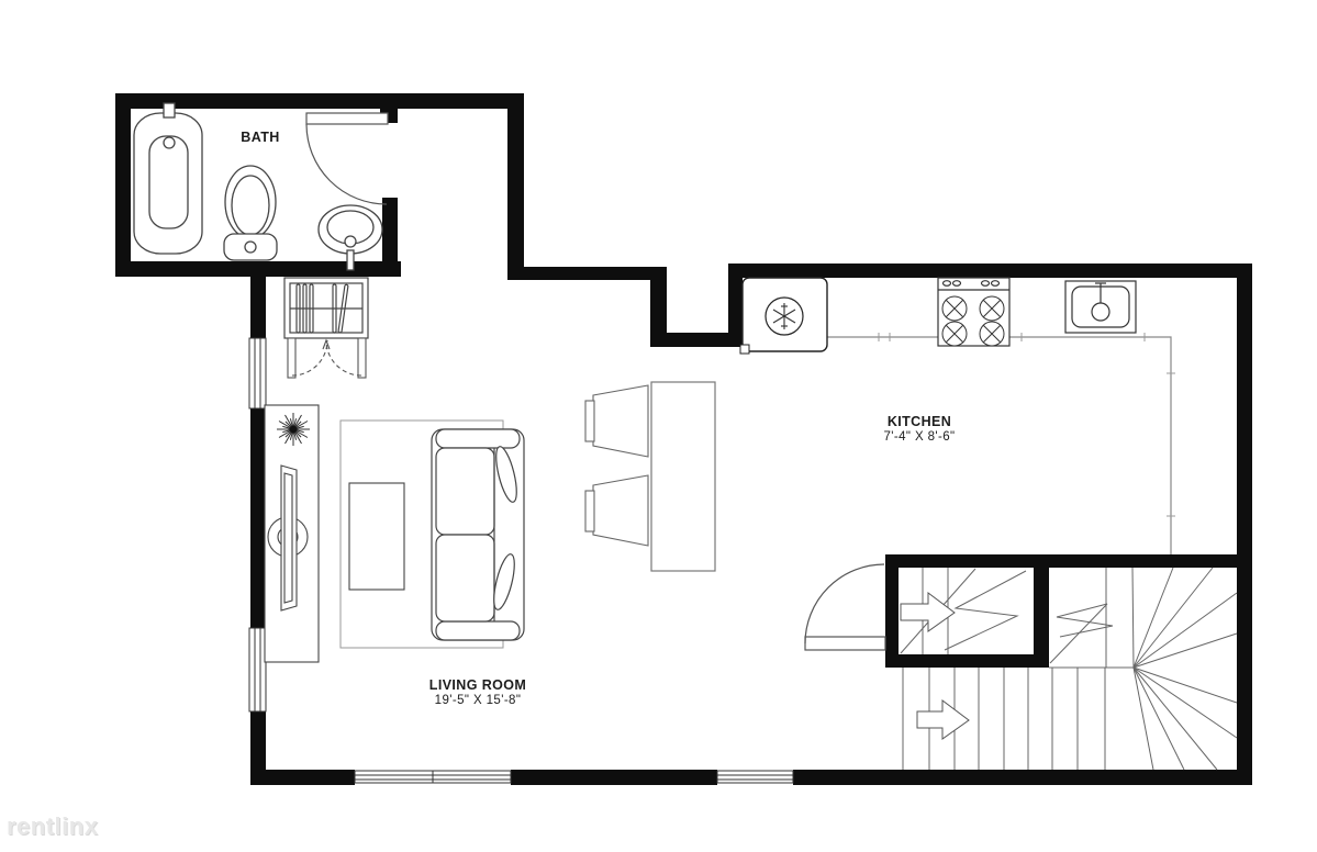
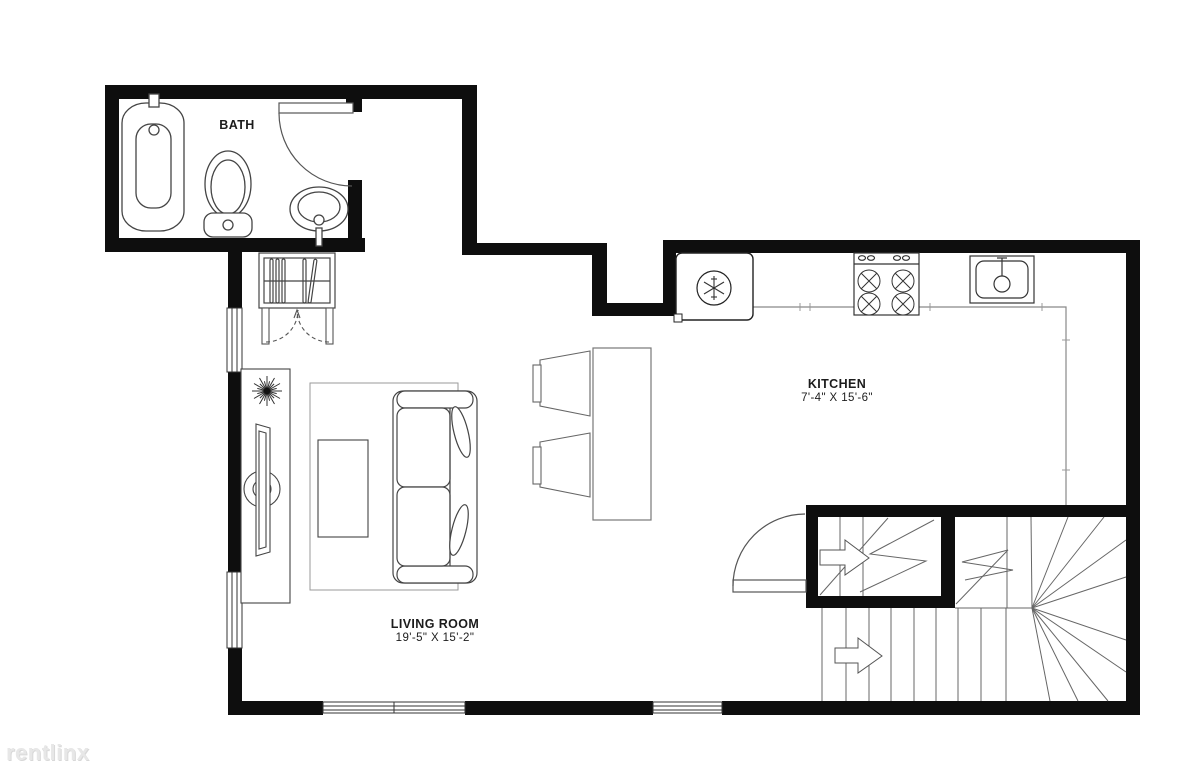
  BATH
  KITCHEN
- 7'-4" X 8'-6"
+ 7'-4" X 15'-6"
  LIVING ROOM
- 19'-5" X 15'-8"
+ 19'-5" X 15'-2"
  rentlinx
